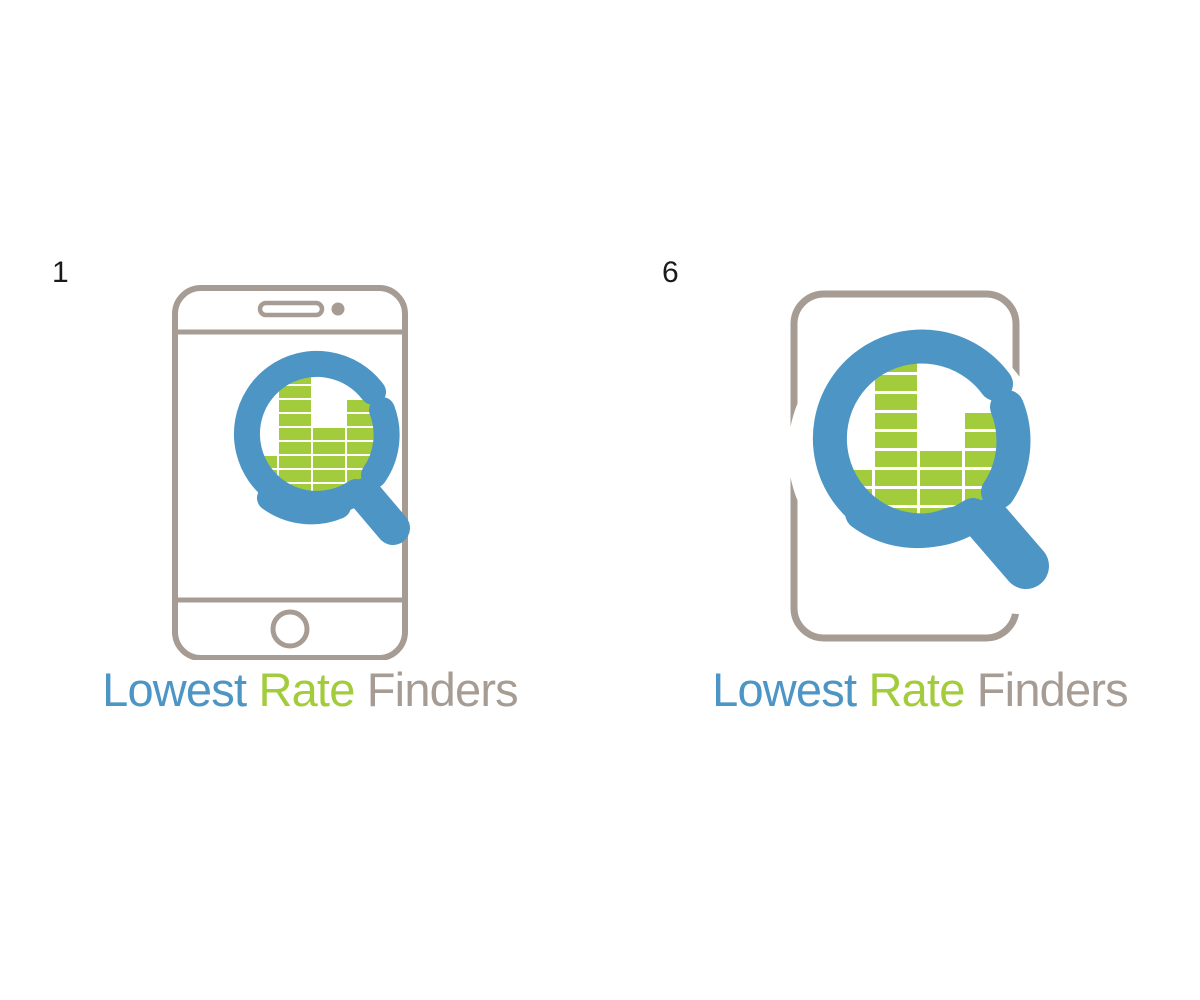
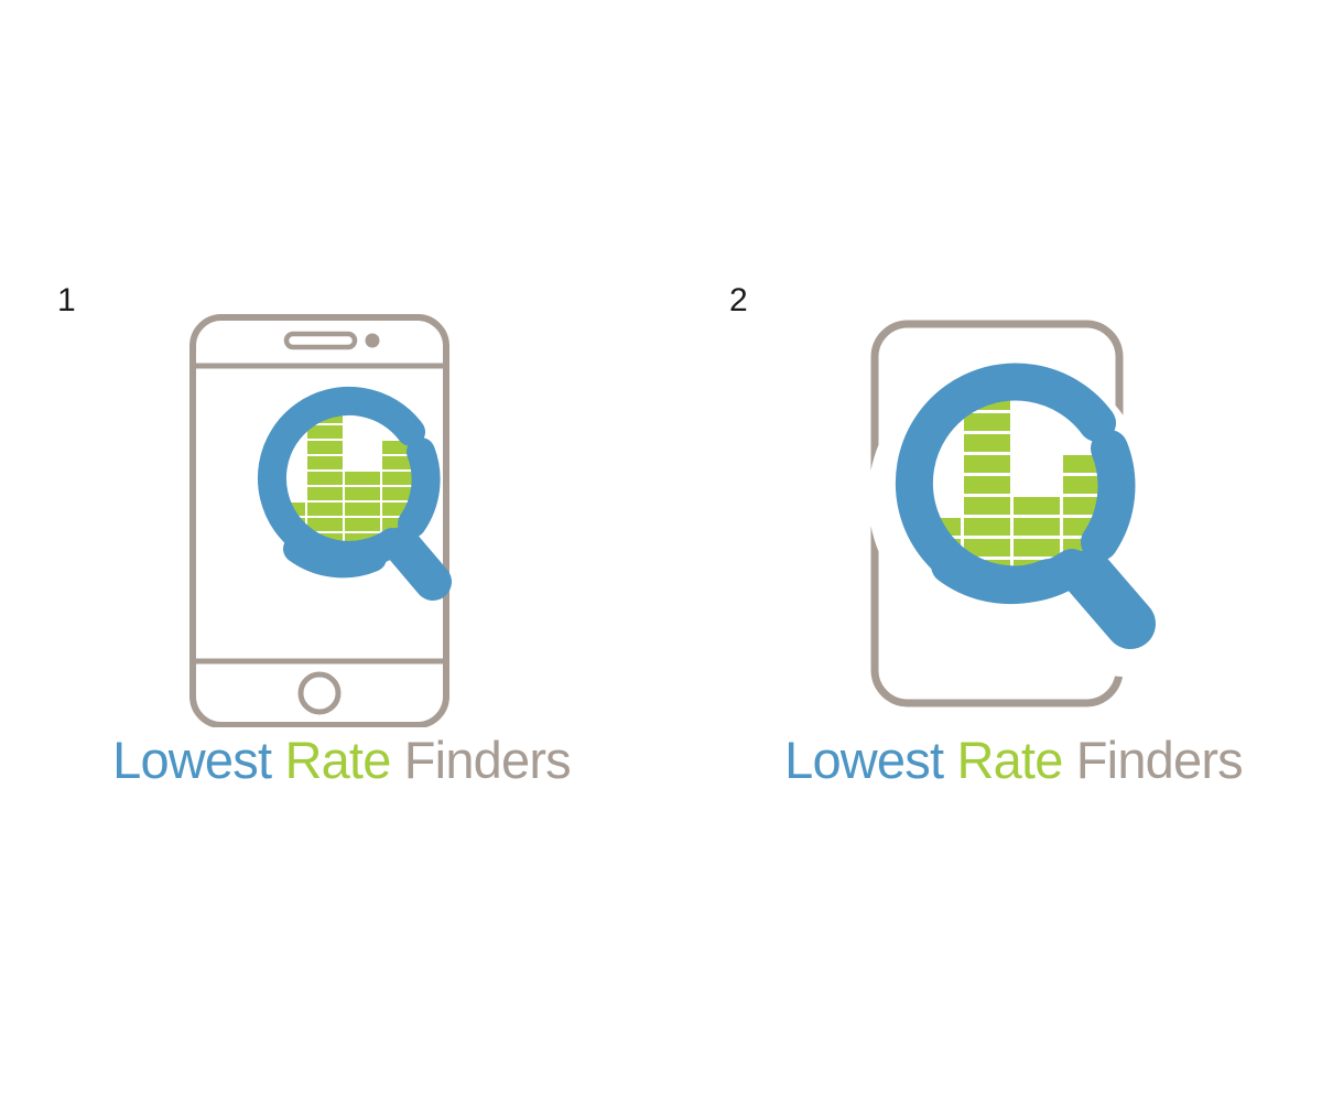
  1
  Lowest Rate Finders
- 6
+ 2
  Lowest Rate Finders
